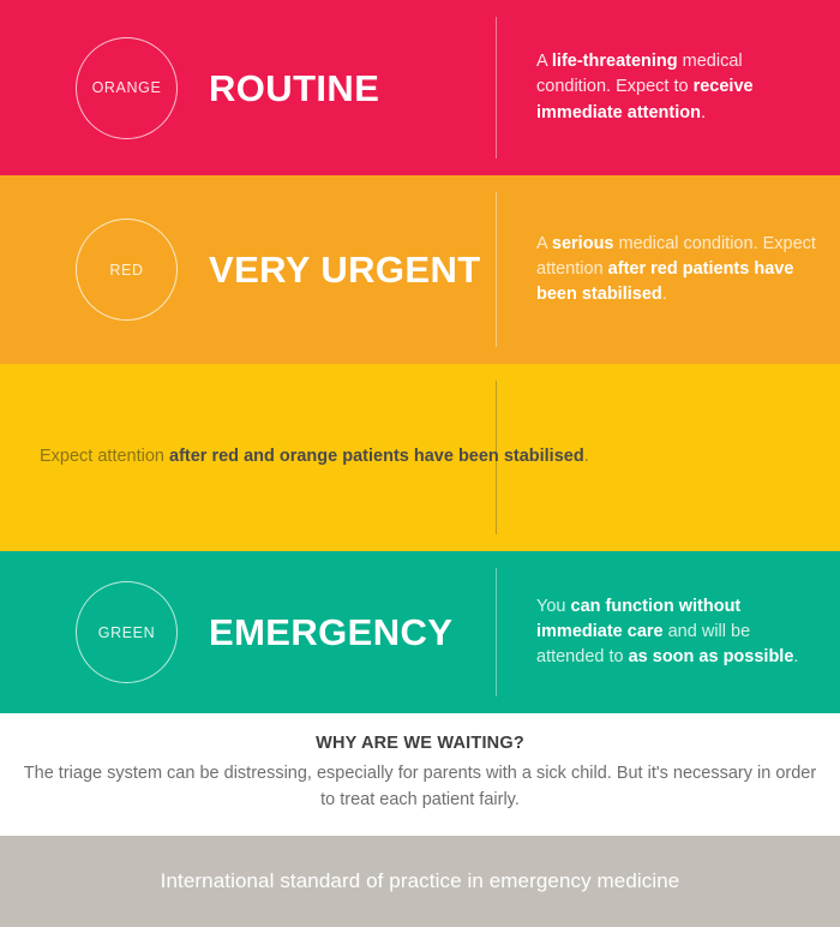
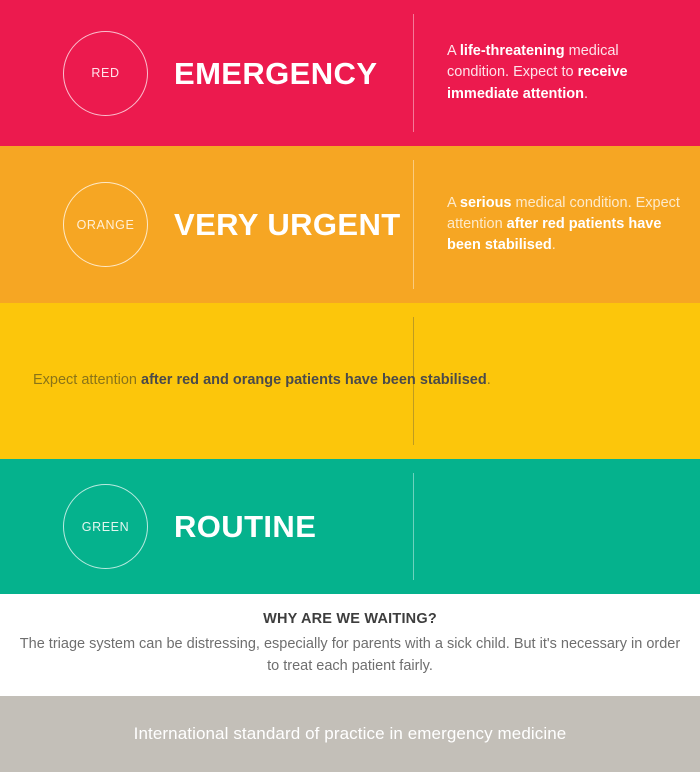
- ORANGE
+ RED
- ROUTINE
+ EMERGENCY
  A life-threatening medical condition. Expect to receive immediate attention.
- RED
+ ORANGE
  VERY URGENT
  A serious medical condition. Expect attention after red patients have been stabilised.
  Expect attention after red and orange patients have been stabilised.
  GREEN
- EMERGENCY
+ ROUTINE
- You can function without immediate care and will be attended to as soon as possible.
  WHY ARE WE WAITING?
  The triage system can be distressing, especially for parents with a sick child. But it's necessary in order to treat each patient fairly.
  International standard of practice in emergency medicine
